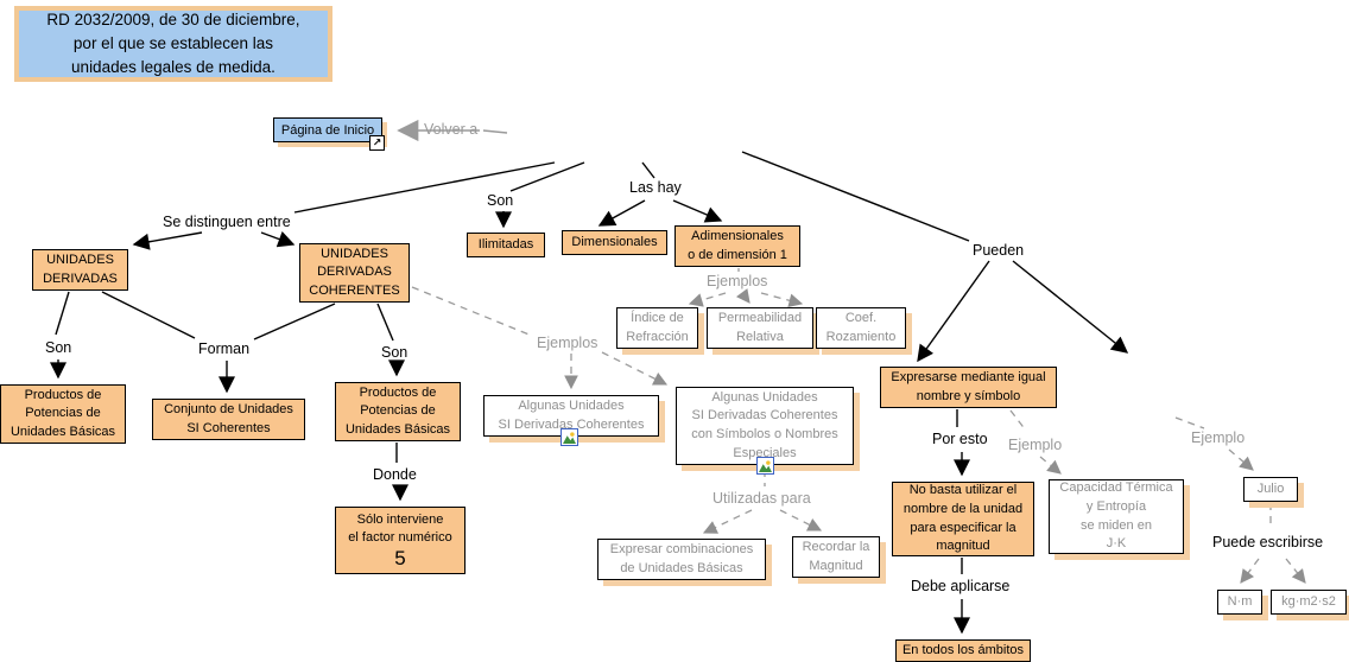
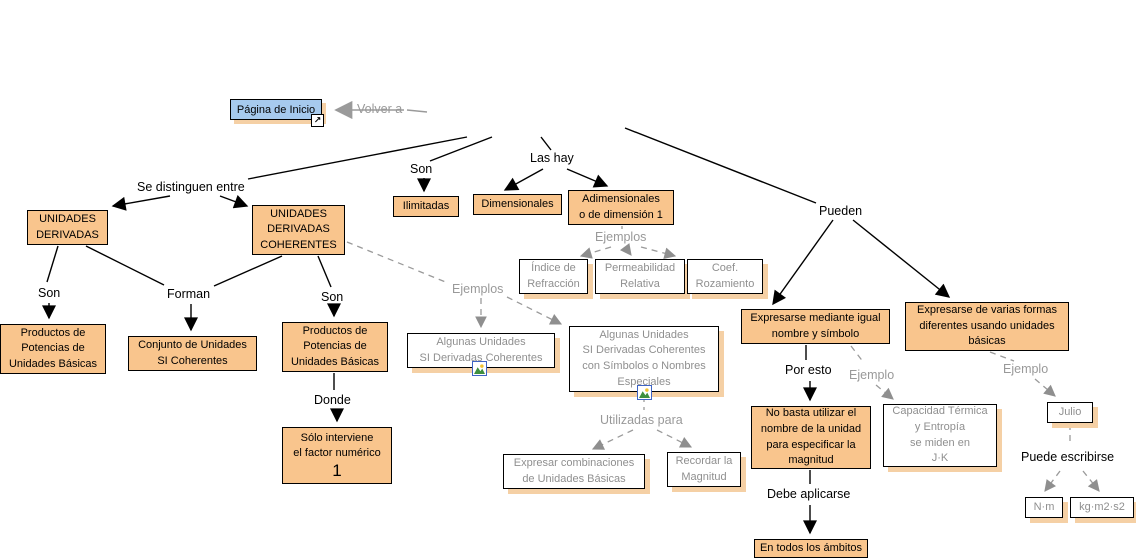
- RD 2032/2009, de 30 de diciembre,
- por el que se establecen las
- unidades legales de medida.
  Página de Inicio
  ↗
  Volver a
  Se distinguen entre
  Son
  Las hay
  Pueden
  Son
  Forman
  Son
  Donde
  Por esto
  Debe aplicarse
  Puede escribirse
  Ejemplos
  Ejemplos
  Utilizadas para
  Ejemplo
  Ejemplo
  UNIDADES
  DERIVADAS
  UNIDADES
  DERIVADAS
  COHERENTES
  Ilimitadas
  Dimensionales
  Adimensionales
  o de dimensión 1
  Productos de
  Potencias de
  Unidades Básicas
  Conjunto de Unidades
  SI Coherentes
  Productos de
  Potencias de
  Unidades Básicas
  Sólo interviene
  el factor numérico
- 5
+ 1
  Expresarse mediante igual
  nombre y símbolo
+ Expresarse de varias formas
+ diferentes usando unidades
+ básicas
  No basta utilizar el
  nombre de la unidad
  para especificar la
  magnitud
  En todos los ámbitos
  Índice de
  Refracción
  Permeabilidad
  Relativa
  Coef.
  Rozamiento
  Algunas Unidades
  SI Derivadas Coherentes
  Algunas Unidades
  SI Derivadas Coherentes
  con Símbolos o Nombres
  Especiales
  Expresar combinaciones
  de Unidades Básicas
  Recordar la
  Magnitud
  Capacidad Térmica
  y Entropía
  se miden en
  J·K
  Julio
  N·m
  kg·m2·s2
